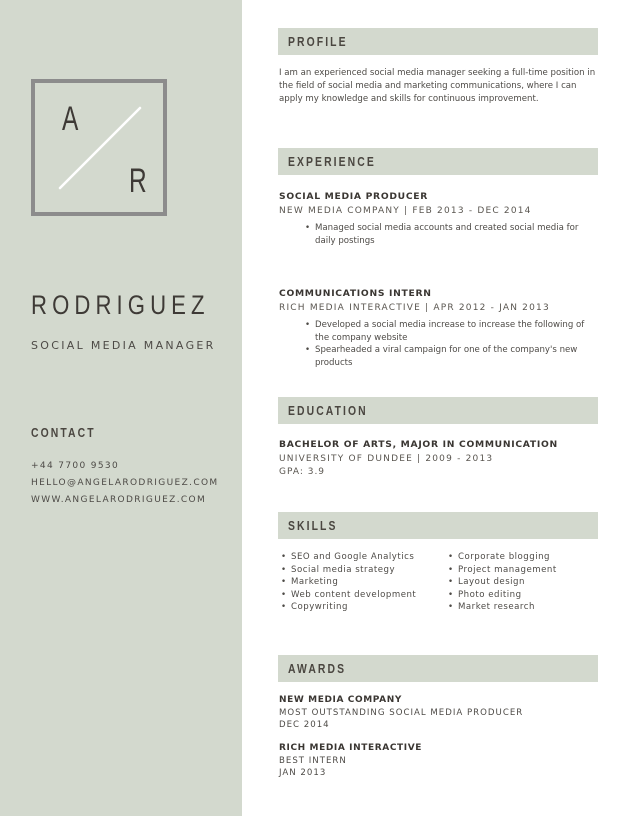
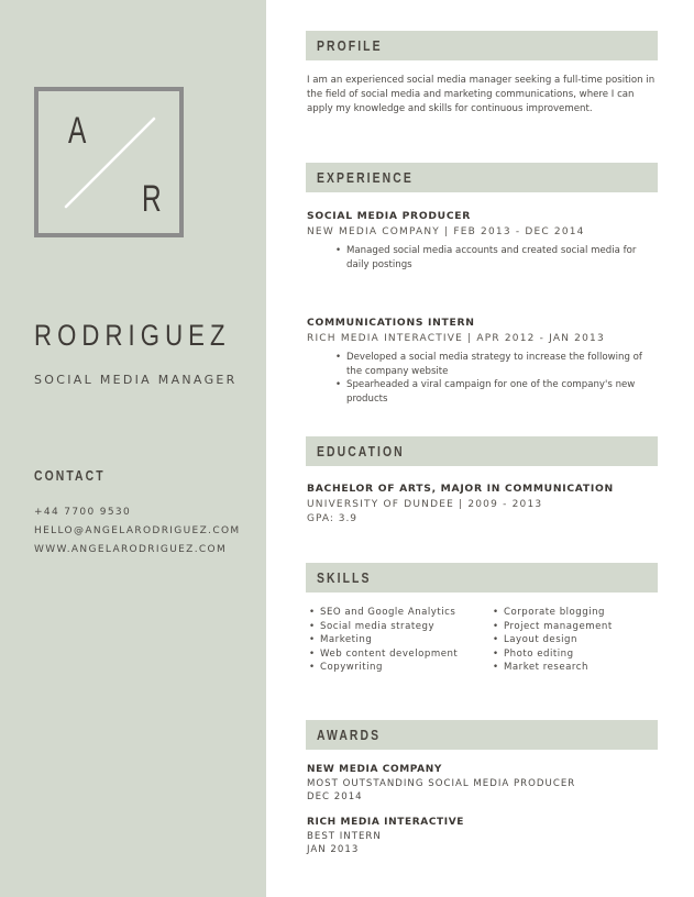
  A
  R
  RODRIGUEZ
  SOCIAL MEDIA MANAGER
  CONTACT
  +44 7700 9530
  HELLO@ANGELARODRIGUEZ.COM
  WWW.ANGELARODRIGUEZ.COM
  PROFILE
  I am an experienced social media manager seeking a full-time position in the field of social media and marketing communications, where I can apply my knowledge and skills for continuous improvement.
  EXPERIENCE
  SOCIAL MEDIA PRODUCER
  NEW MEDIA COMPANY | FEB 2013 - DEC 2014
  Managed social media accounts and created social media for daily postings
  COMMUNICATIONS INTERN
  RICH MEDIA INTERACTIVE | APR 2012 - JAN 2013
- Developed a social media increase to increase the following of the company website
+ Developed a social media strategy to increase the following of the company website
  Spearheaded a viral campaign for one of the company's new products
  EDUCATION
  BACHELOR OF ARTS, MAJOR IN COMMUNICATION
  UNIVERSITY OF DUNDEE | 2009 - 2013
  GPA: 3.9
  SKILLS
  SEO and Google Analytics
  Social media strategy
  Marketing
  Web content development
  Copywriting
  Corporate blogging
  Project management
  Layout design
  Photo editing
  Market research
  AWARDS
  NEW MEDIA COMPANY
  MOST OUTSTANDING SOCIAL MEDIA PRODUCER
  DEC 2014
  RICH MEDIA INTERACTIVE
  BEST INTERN
  JAN 2013
